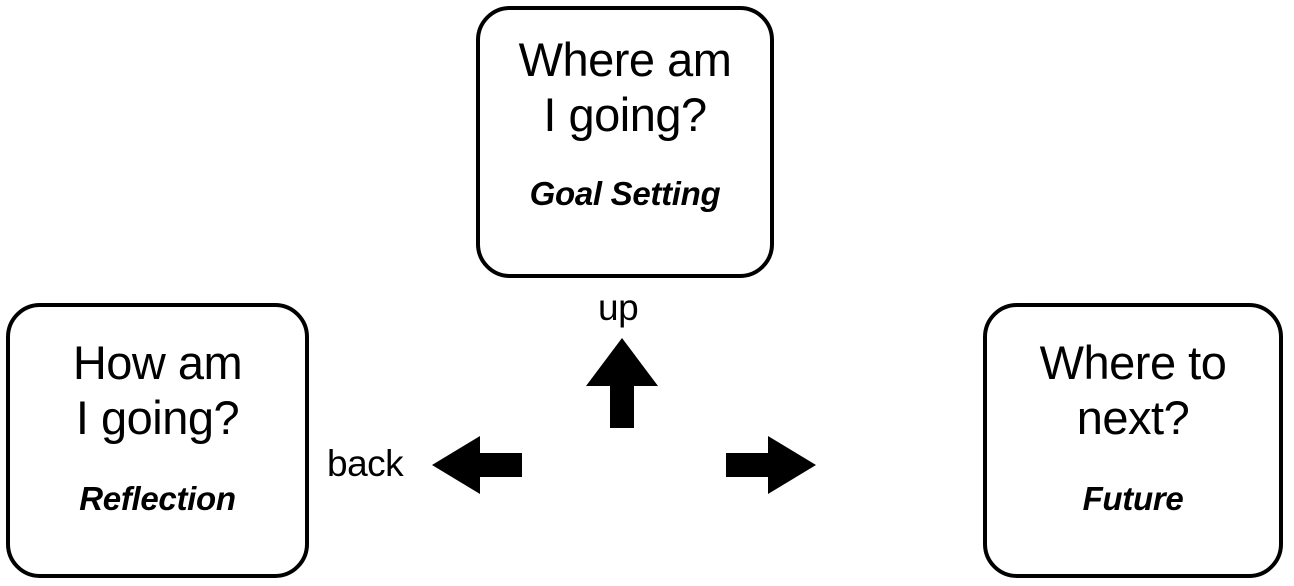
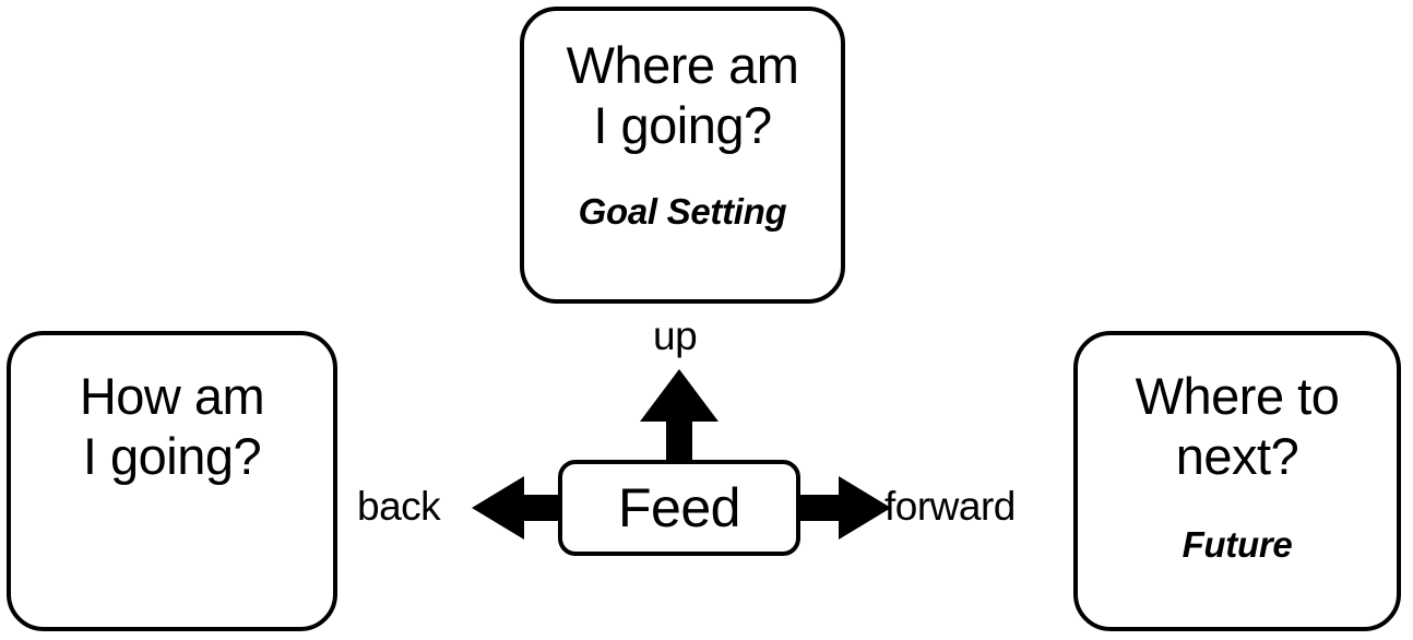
  Where am
  I going?
  Goal Setting
  How am
  I going?
- Reflection
  Where to
  next?
  Future
+ Feed
  up
  back
+ forward
